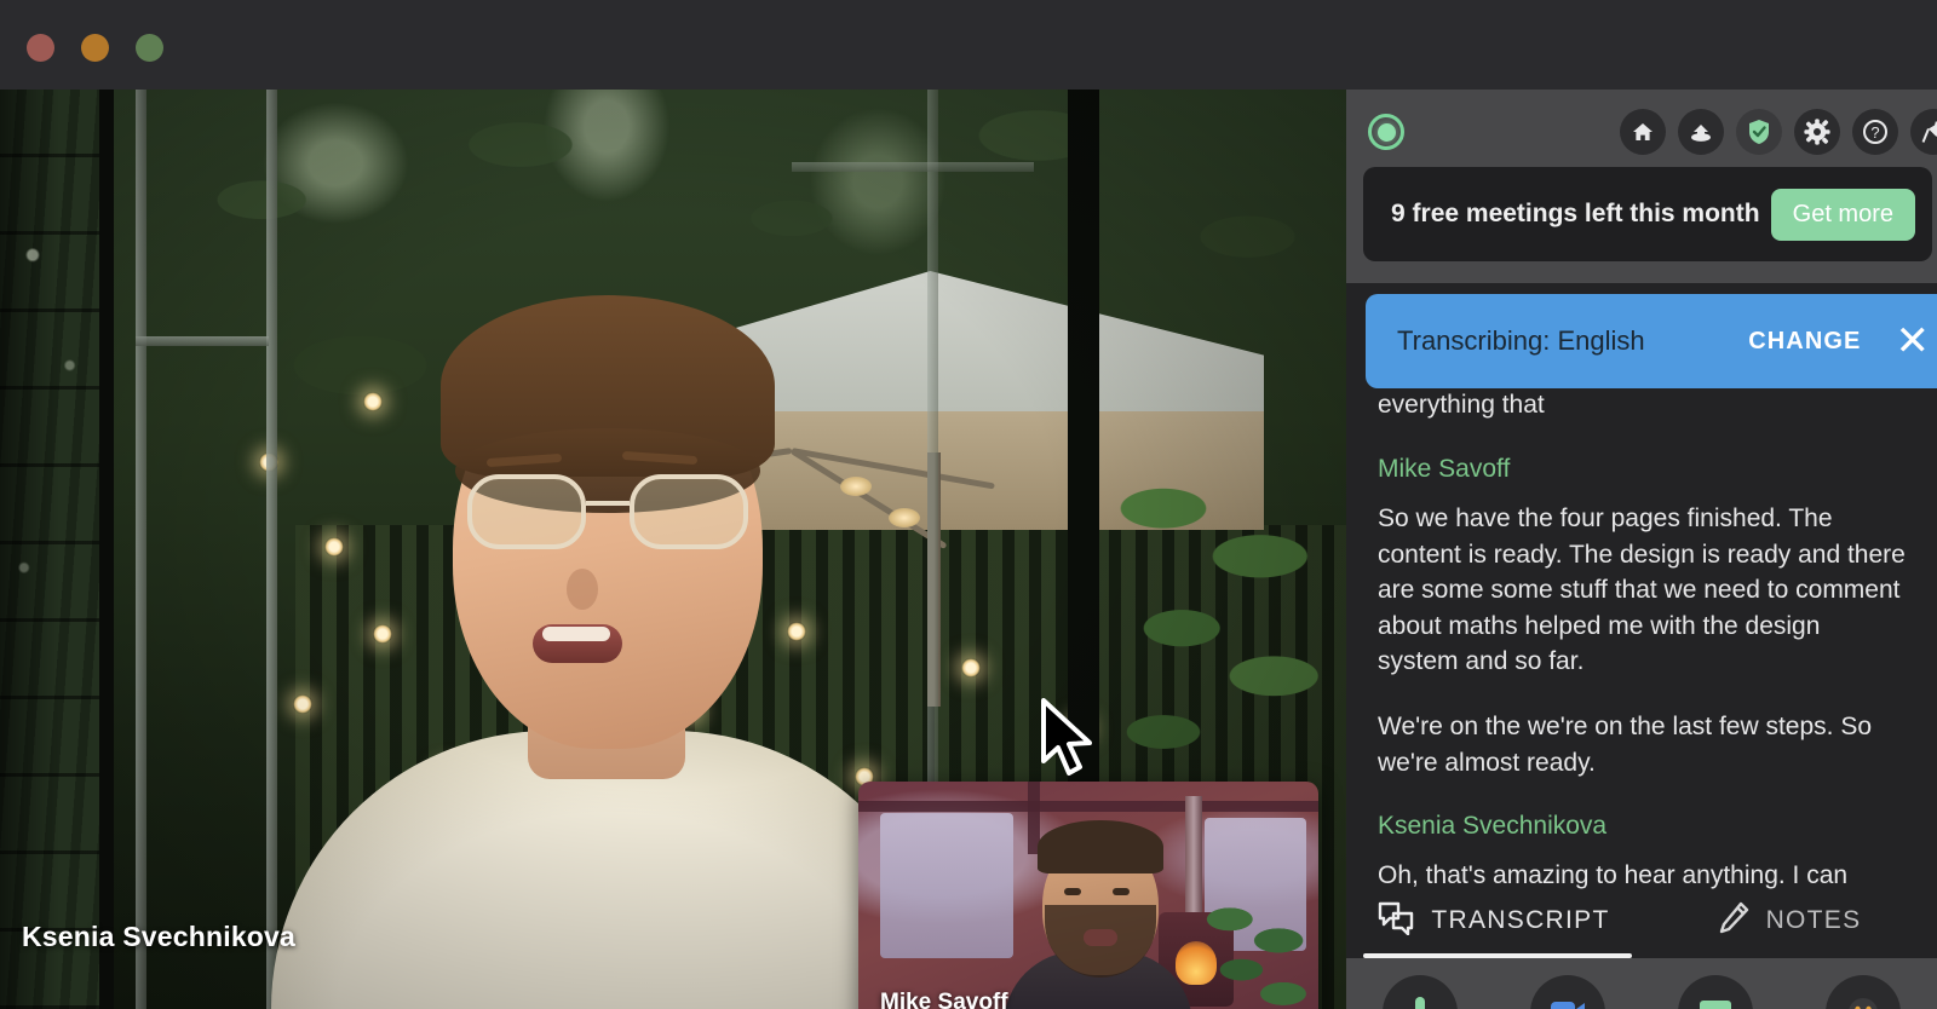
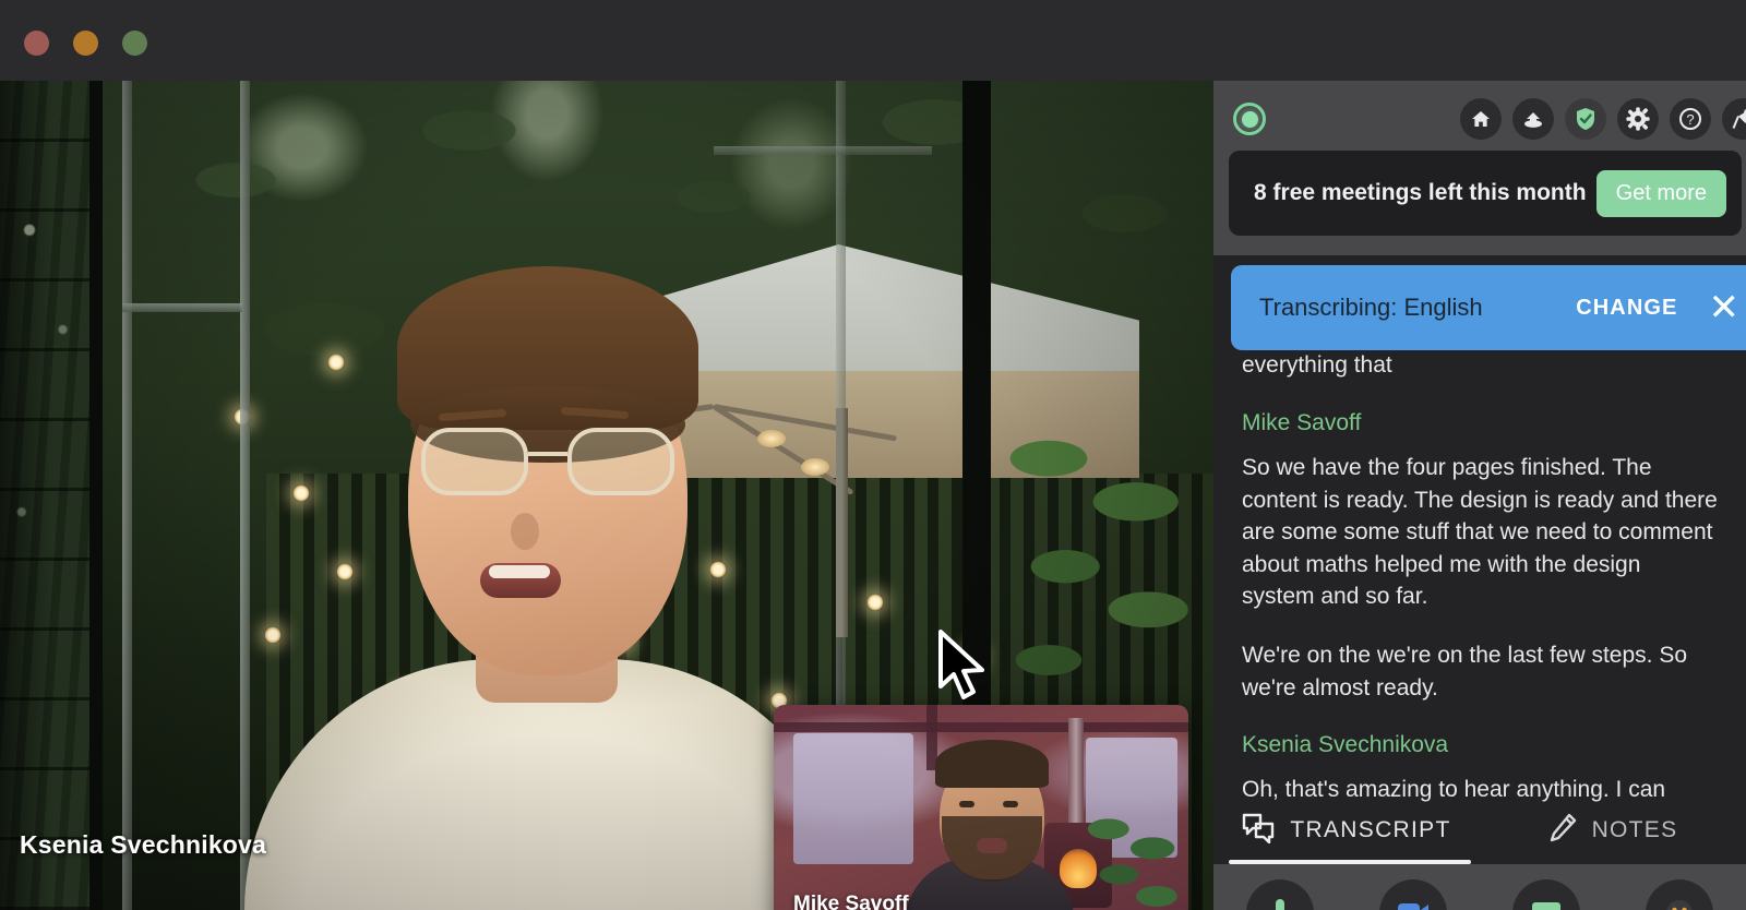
  Ksenia Svechnikova
  Mike Savoff
  ?
- 9 free meetings left this month
+ 8 free meetings left this month
  Get more
  Transcribing: English
  CHANGE
  ✕
  everything that
  Mike Savoff
  So we have the four pages finished. The content is ready. The design is ready and there are some some stuff that we need to comment about maths helped me with the design system and so far.
  We're on the we're on the last few steps. So we're almost ready.
  Ksenia Svechnikova
  Oh, that's amazing to hear anything. I can
  TRANSCRIPT
  NOTES
